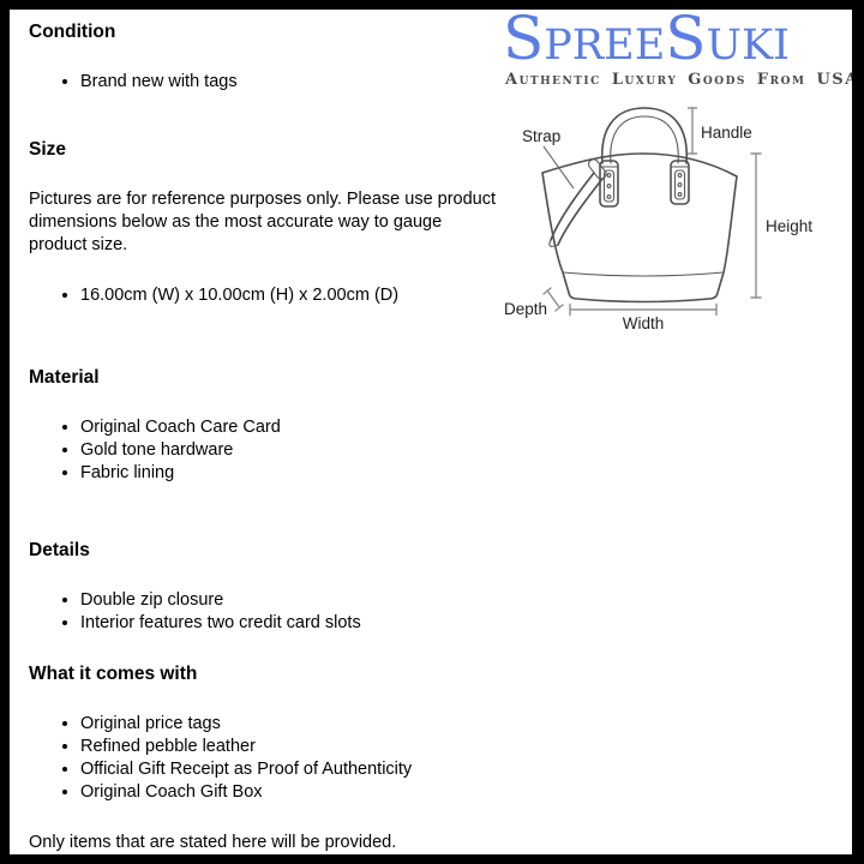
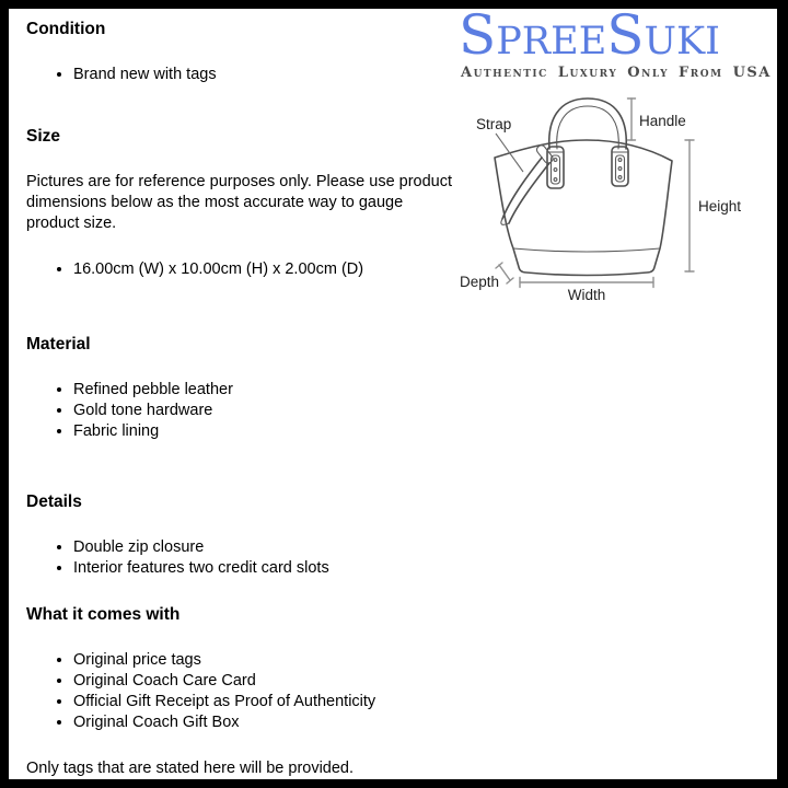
  Condition
  Brand new with tags
  Size
  Pictures are for reference purposes only. Please use product dimensions below as the most accurate way to gauge product size.
  16.00cm (W) x 10.00cm (H) x 2.00cm (D)
  Material
- Original Coach Care Card
+ Refined pebble leather
  Gold tone hardware
  Fabric lining
  Details
  Double zip closure
  Interior features two credit card slots
  What it comes with
  Original price tags
- Refined pebble leather
+ Original Coach Care Card
  Official Gift Receipt as Proof of Authenticity
  Original Coach Gift Box
- Only items that are stated here will be provided.
+ Only tags that are stated here will be provided.
  SpreeSuki
- Authentic Luxury Goods From USA
+ Authentic Luxury Only From USA
  Strap
  Handle
  Height
  Depth
  Width
